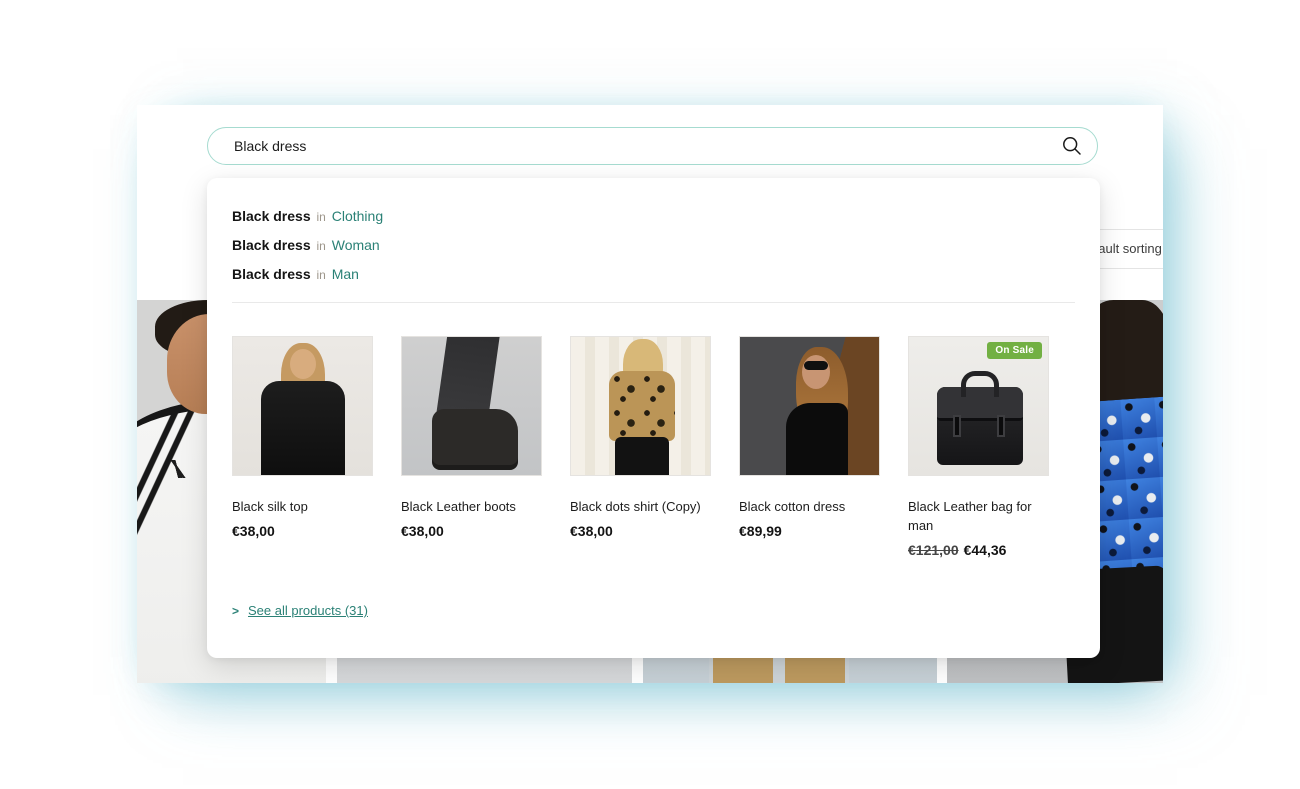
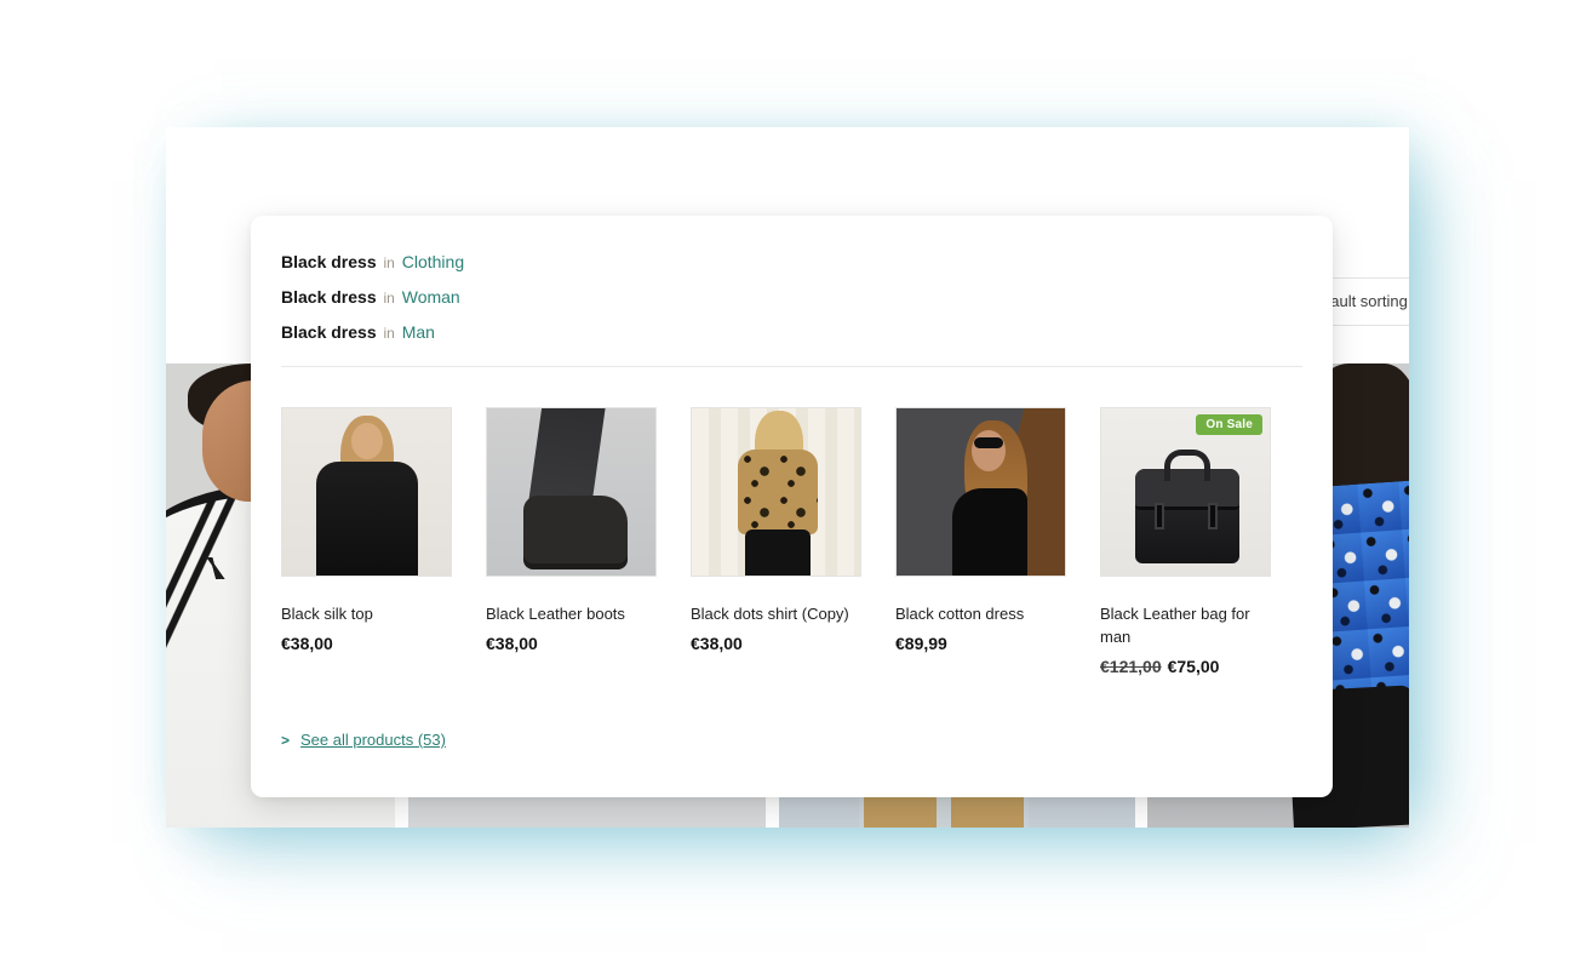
  ault sorting
- Black dress
  Black dress in Clothing
  Black dress in Woman
  Black dress in Man
  Black silk top
  €38,00
  Black Leather boots
  €38,00
  Black dots shirt (Copy)
  €38,00
  Black cotton dress
  €89,99
  On Sale
  Black Leather bag for man
- €121,00 €44,36
+ €121,00 €75,00
  >
- See all products (31)
+ See all products (53)
